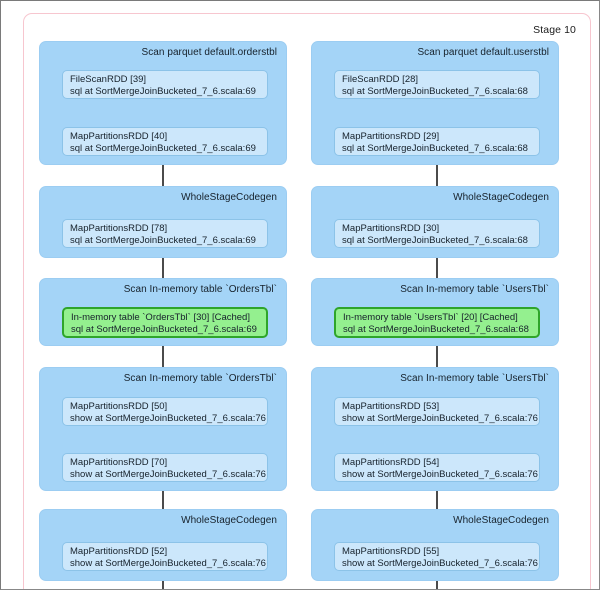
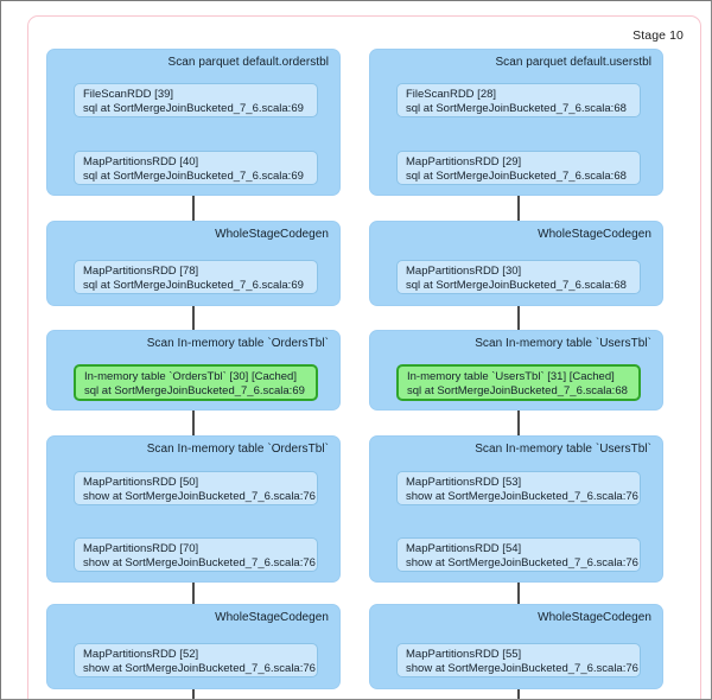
  Stage 10
  Scan parquet default.orderstbl
  FileScanRDD [39]
  sql at SortMergeJoinBucketed_7_6.scala:69
  MapPartitionsRDD [40]
  sql at SortMergeJoinBucketed_7_6.scala:69
  Scan parquet default.userstbl
  FileScanRDD [28]
  sql at SortMergeJoinBucketed_7_6.scala:68
  MapPartitionsRDD [29]
  sql at SortMergeJoinBucketed_7_6.scala:68
  WholeStageCodegen
  MapPartitionsRDD [78]
  sql at SortMergeJoinBucketed_7_6.scala:69
  WholeStageCodegen
  MapPartitionsRDD [30]
  sql at SortMergeJoinBucketed_7_6.scala:68
  Scan In-memory table `OrdersTbl`
  In-memory table `OrdersTbl` [30] [Cached]
  sql at SortMergeJoinBucketed_7_6.scala:69
  Scan In-memory table `UsersTbl`
- In-memory table `UsersTbl` [20] [Cached]
+ In-memory table `UsersTbl` [31] [Cached]
  sql at SortMergeJoinBucketed_7_6.scala:68
  Scan In-memory table `OrdersTbl`
  MapPartitionsRDD [50]
  show at SortMergeJoinBucketed_7_6.scala:76
  MapPartitionsRDD [70]
  show at SortMergeJoinBucketed_7_6.scala:76
  Scan In-memory table `UsersTbl`
  MapPartitionsRDD [53]
  show at SortMergeJoinBucketed_7_6.scala:76
  MapPartitionsRDD [54]
  show at SortMergeJoinBucketed_7_6.scala:76
  WholeStageCodegen
  MapPartitionsRDD [52]
  show at SortMergeJoinBucketed_7_6.scala:76
  WholeStageCodegen
  MapPartitionsRDD [55]
  show at SortMergeJoinBucketed_7_6.scala:76
